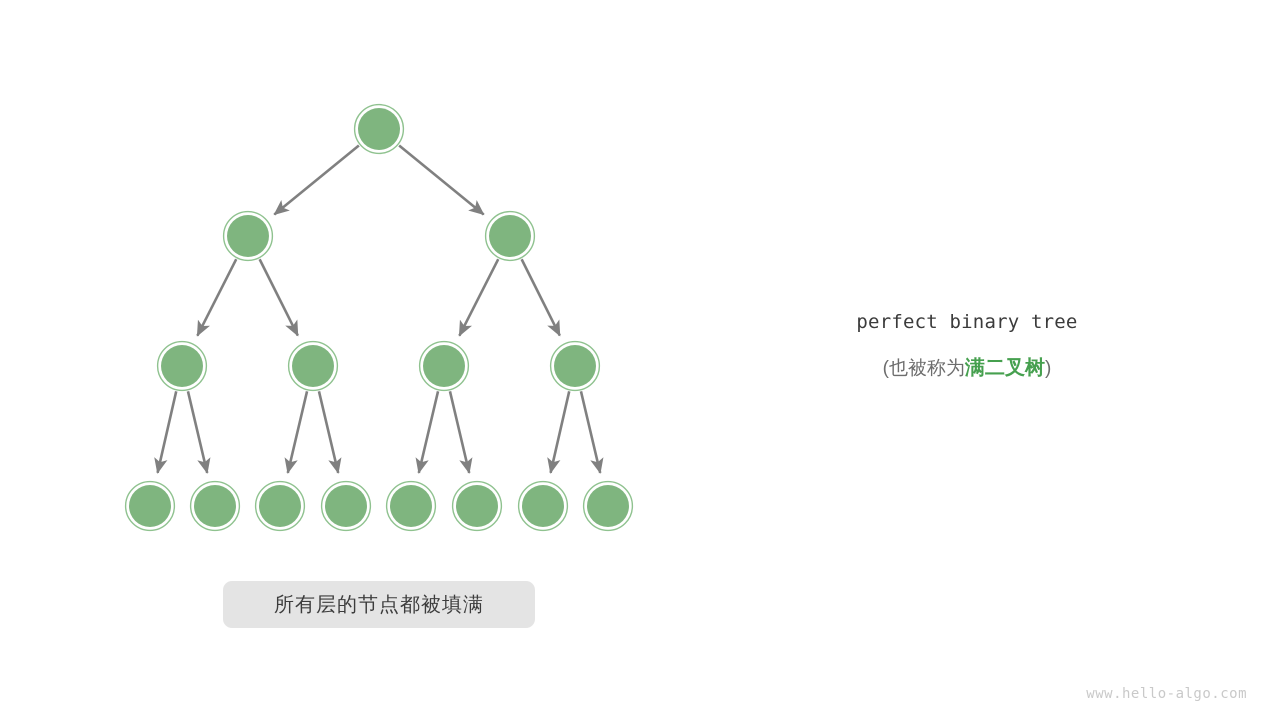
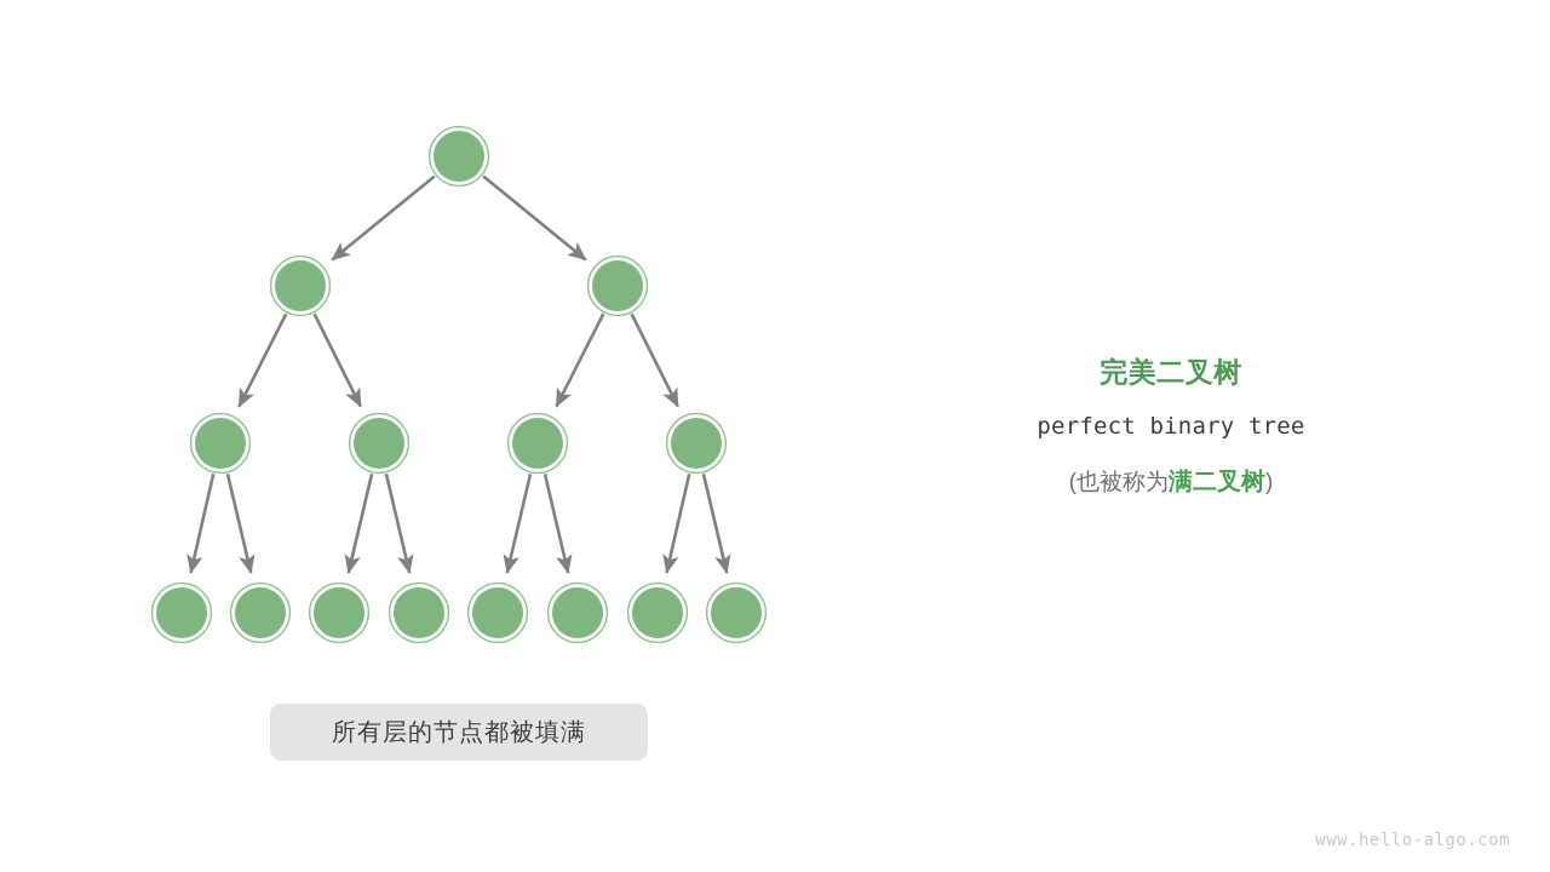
+ 完美二叉树
  perfect binary tree
  (也被称为满二叉树)
  所有层的节点都被填满
  www.hello-algo.com
